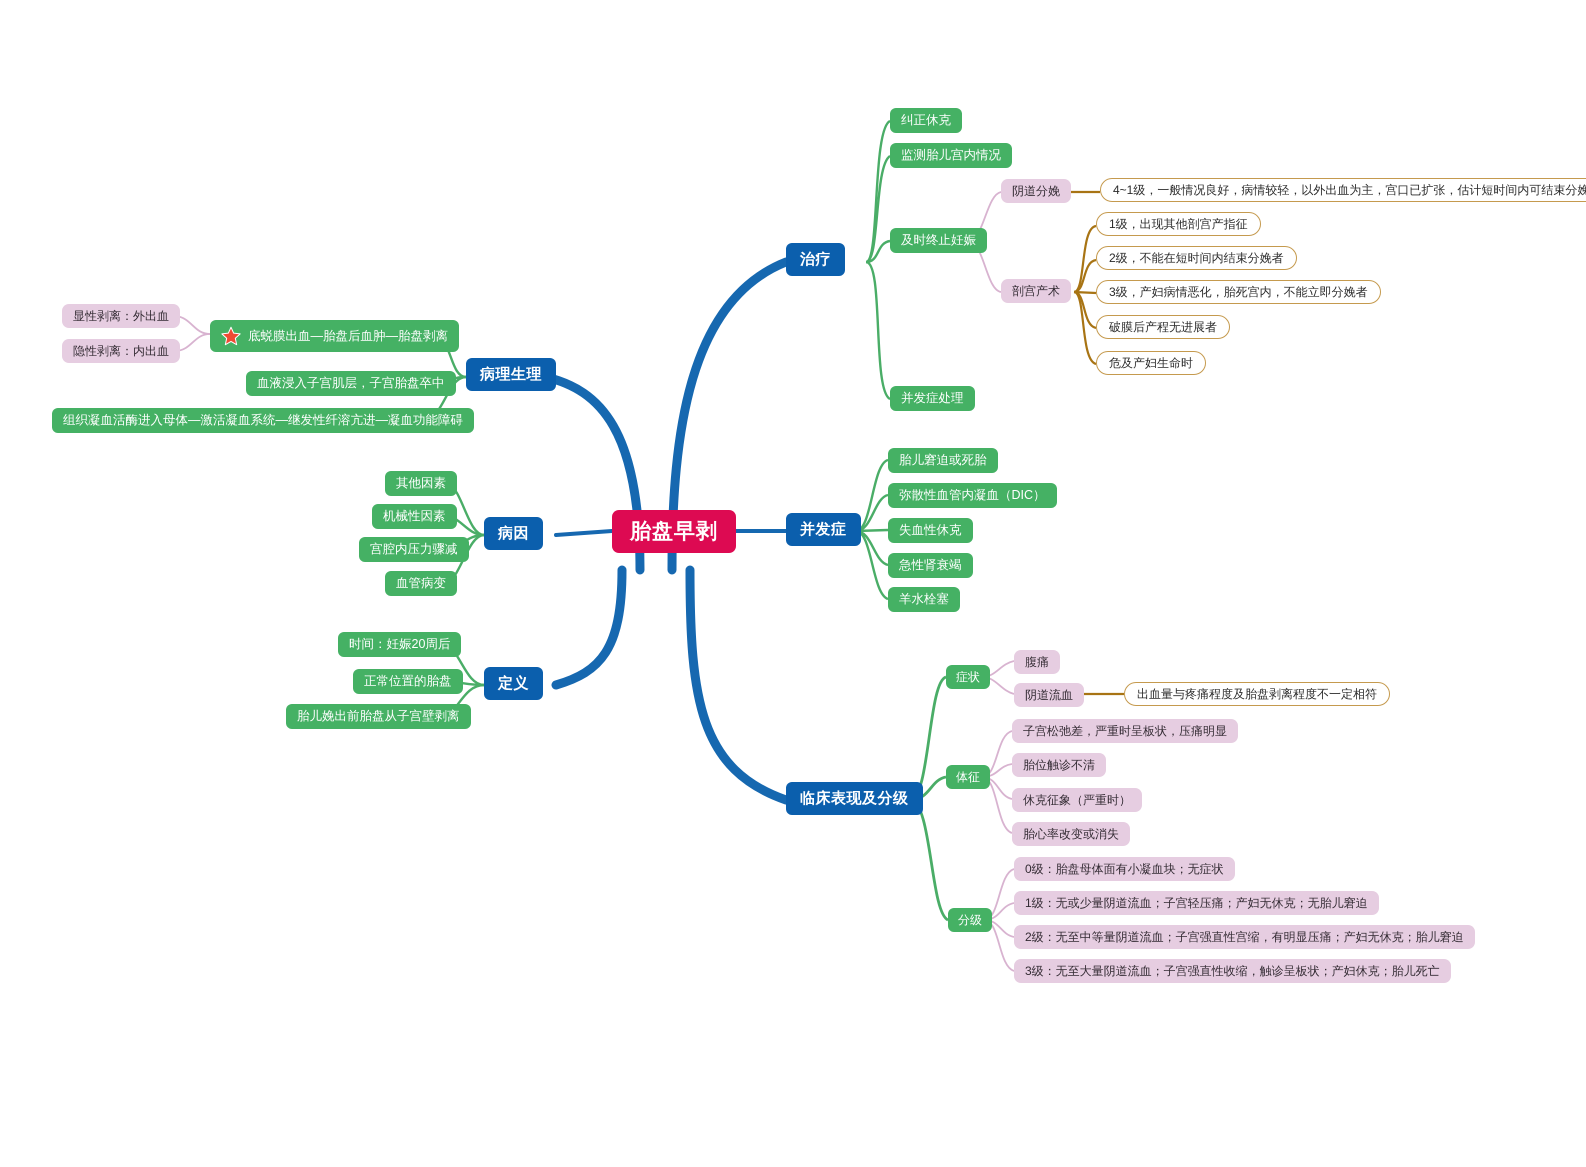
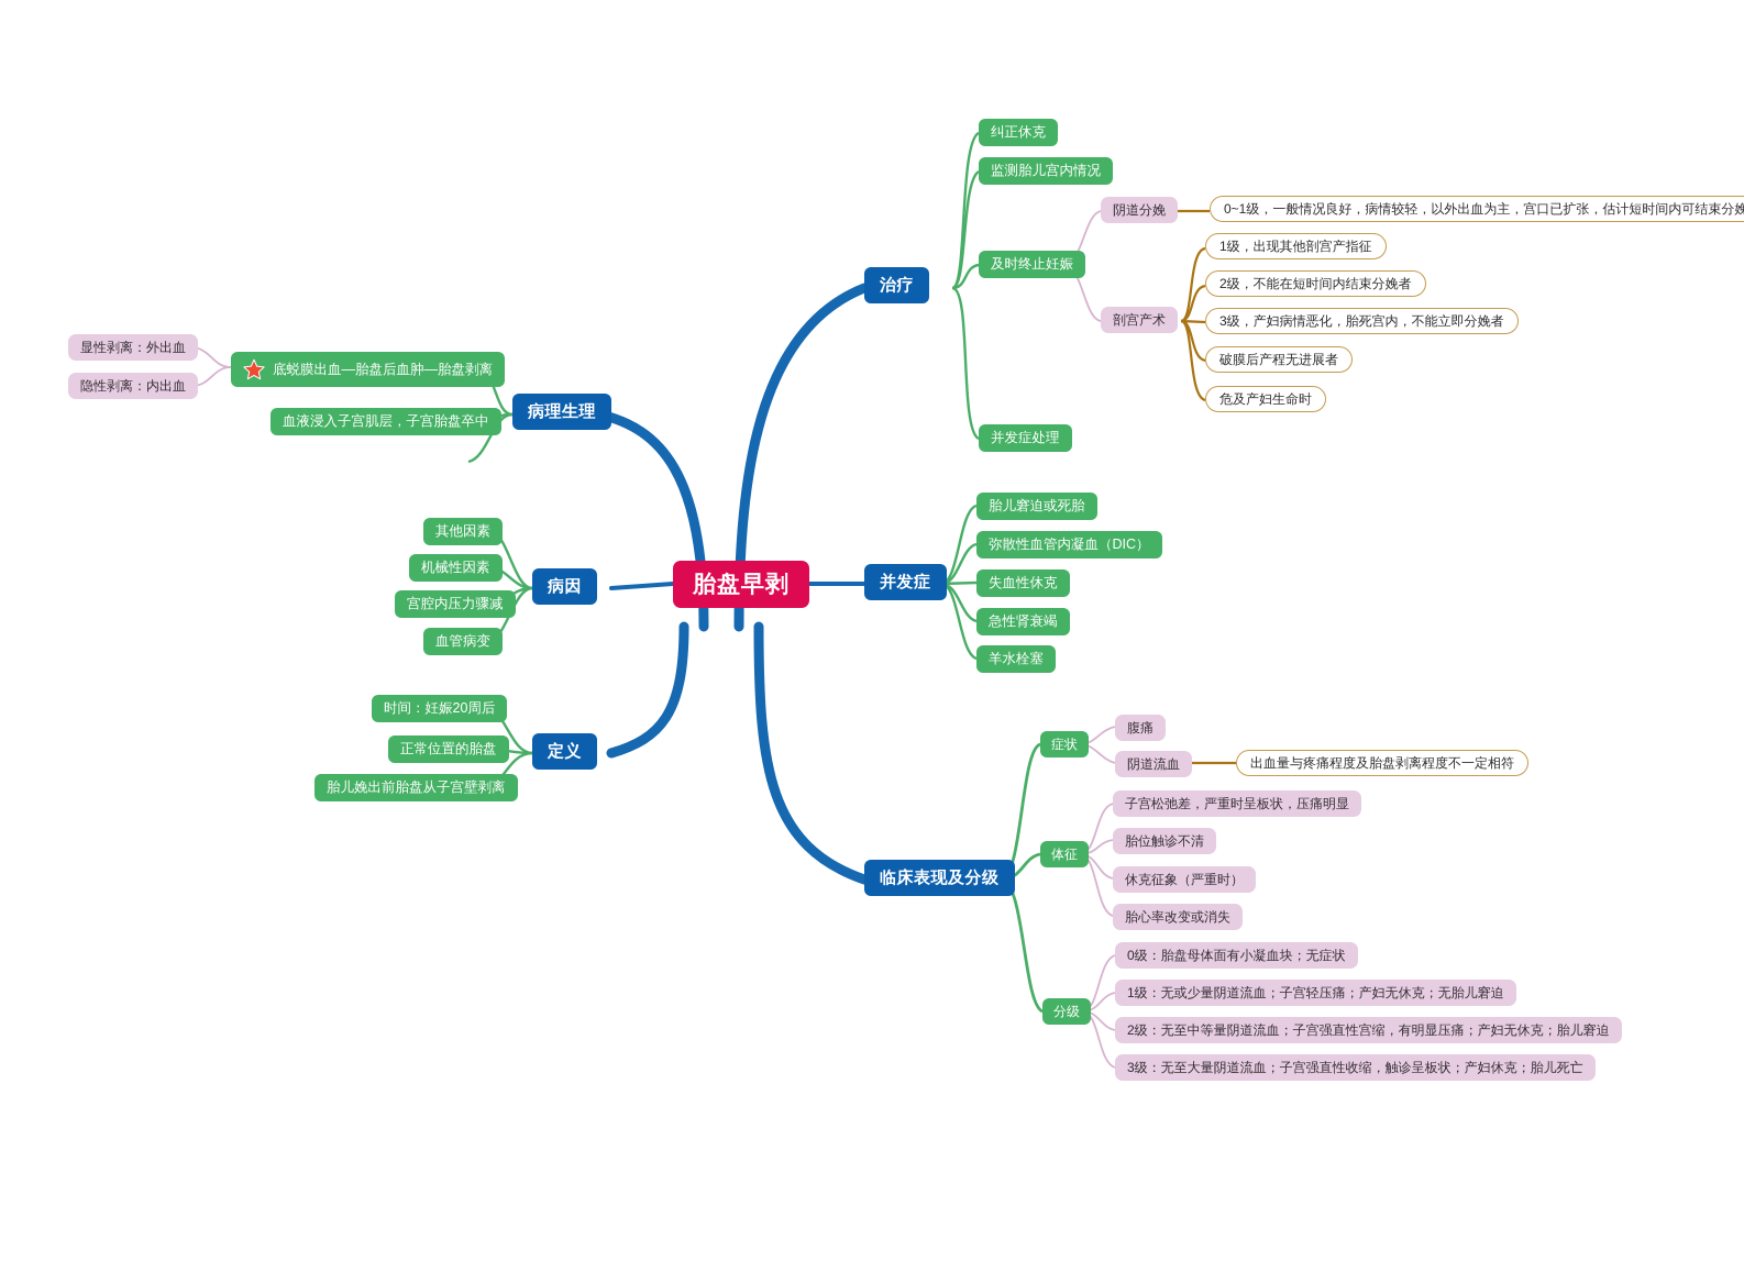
  胎盘早剥
  治疗
  纠正休克
  监测胎儿宫内情况
  及时终止妊娠
  并发症处理
  阴道分娩
  剖宫产术
- 4~1级，一般情况良好，病情较轻，以外出血为主，宫口已扩张，估计短时间内可结束分娩
+ 0~1级，一般情况良好，病情较轻，以外出血为主，宫口已扩张，估计短时间内可结束分娩
  1级，出现其他剖宫产指征
  2级，不能在短时间内结束分娩者
  3级，产妇病情恶化，胎死宫内，不能立即分娩者
  破膜后产程无进展者
  危及产妇生命时
  病理生理
  底蜕膜出血—胎盘后血肿—胎盘剥离
  血液浸入子宫肌层，子宫胎盘卒中
- 组织凝血活酶进入母体—激活凝血系统—继发性纤溶亢进—凝血功能障碍
  显性剥离：外出血
  隐性剥离：内出血
  病因
  其他因素
  机械性因素
  宫腔内压力骤减
  血管病变
  定义
  时间：妊娠20周后
  正常位置的胎盘
  胎儿娩出前胎盘从子宫壁剥离
  并发症
  胎儿窘迫或死胎
  弥散性血管内凝血（DIC）
  失血性休克
  急性肾衰竭
  羊水栓塞
  临床表现及分级
  症状
  腹痛
  阴道流血
  出血量与疼痛程度及胎盘剥离程度不一定相符
  体征
  子宫松弛差，严重时呈板状，压痛明显
  胎位触诊不清
  休克征象（严重时）
  胎心率改变或消失
  分级
  0级：胎盘母体面有小凝血块；无症状
  1级：无或少量阴道流血；子宫轻压痛；产妇无休克；无胎儿窘迫
  2级：无至中等量阴道流血；子宫强直性宫缩，有明显压痛；产妇无休克；胎儿窘迫
  3级：无至大量阴道流血；子宫强直性收缩，触诊呈板状；产妇休克；胎儿死亡
